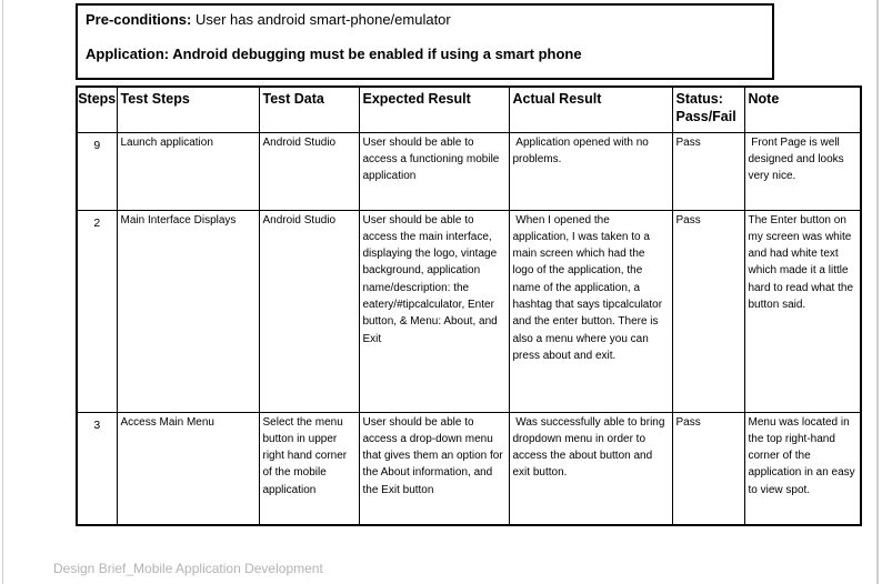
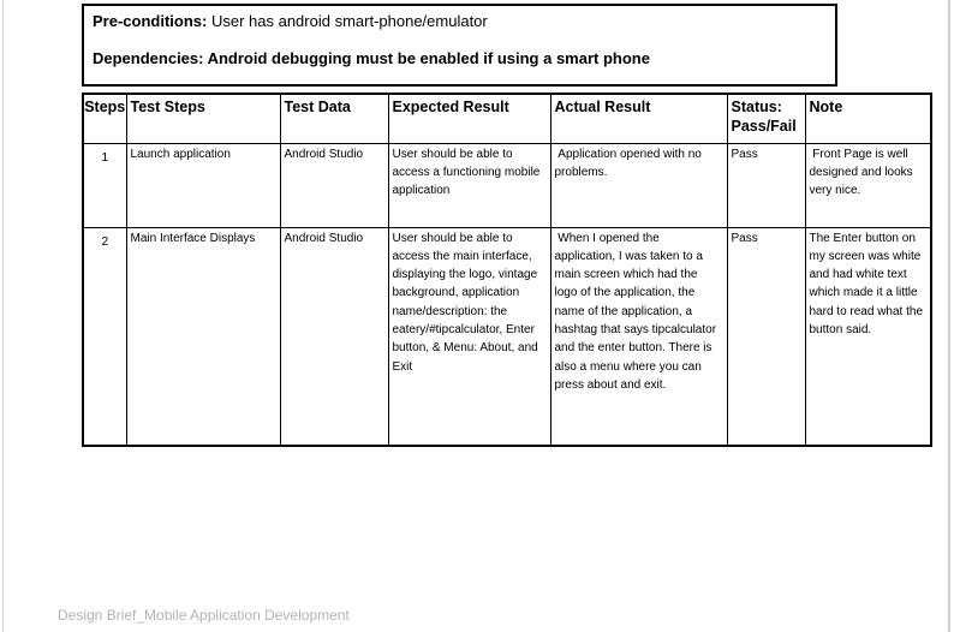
  Pre-conditions: User has android smart-phone/emulator
- Application: Android debugging must be enabled if using a smart phone
+ Dependencies: Android debugging must be enabled if using a smart phone
  Steps	Test Steps	Test Data	Expected Result	Actual Result	Status: Pass/Fail	Note
- 9	Launch application	Android Studio	User should be able to access a functioning mobile application	Application opened with no problems.	Pass	Front Page is well designed and looks very nice.
+ 1	Launch application	Android Studio	User should be able to access a functioning mobile application	Application opened with no problems.	Pass	Front Page is well designed and looks very nice.
  2	Main Interface Displays	Android Studio	User should be able to access the main interface, displaying the logo, vintage background, application name/description: the eatery/#tipcalculator, Enter button, & Menu: About, and Exit	When I opened the application, I was taken to a main screen which had the logo of the application, the name of the application, a hashtag that says tipcalculator and the enter button. There is also a menu where you can press about and exit.	Pass	The Enter button on my screen was white and had white text which made it a little hard to read what the button said.
- 3	Access Main Menu	Select the menu button in upper right hand corner of the mobile application	User should be able to access a drop-down menu that gives them an option for the About information, and the Exit button	Was successfully able to bring dropdown menu in order to access the about button and exit button.	Pass	Menu was located in the top right-hand corner of the application in an easy to view spot.
  Design Brief_Mobile Application Development
